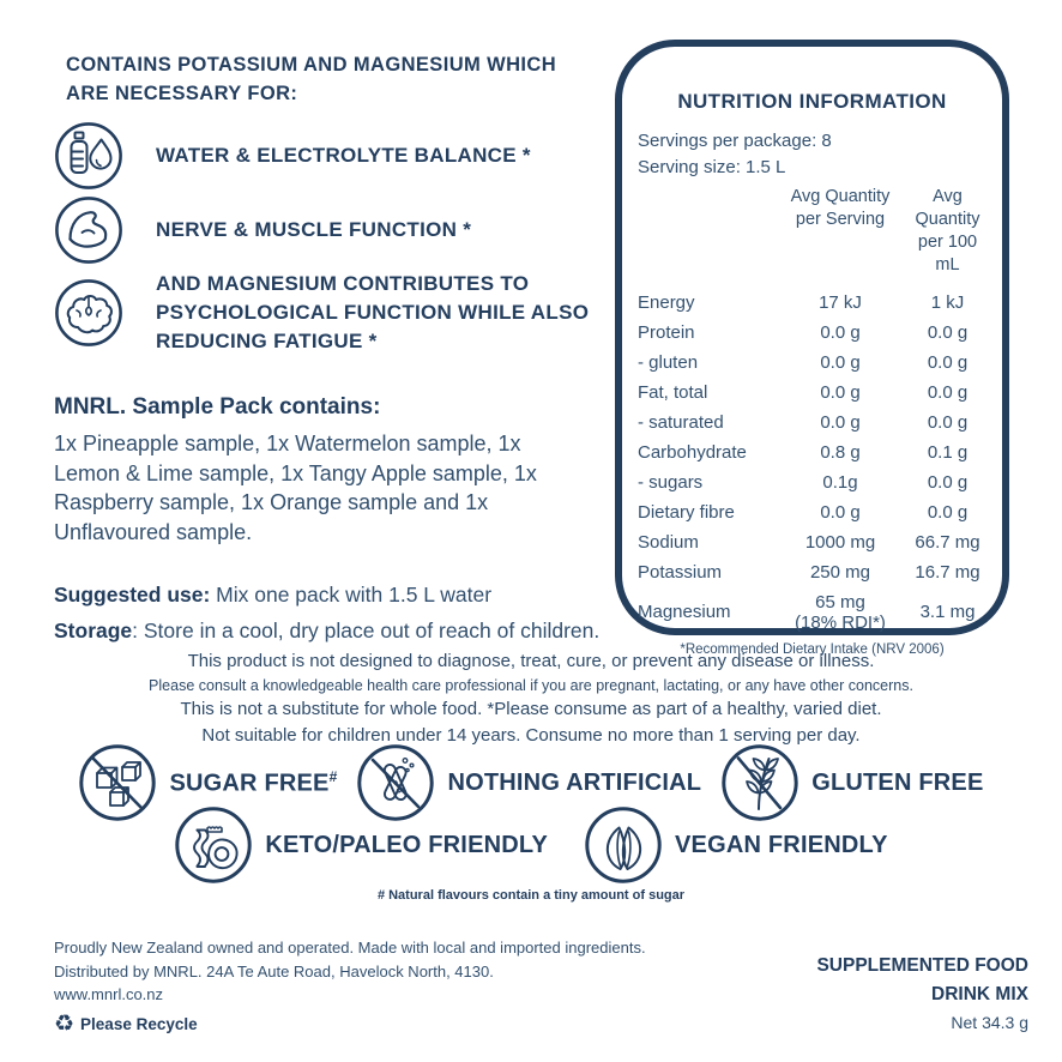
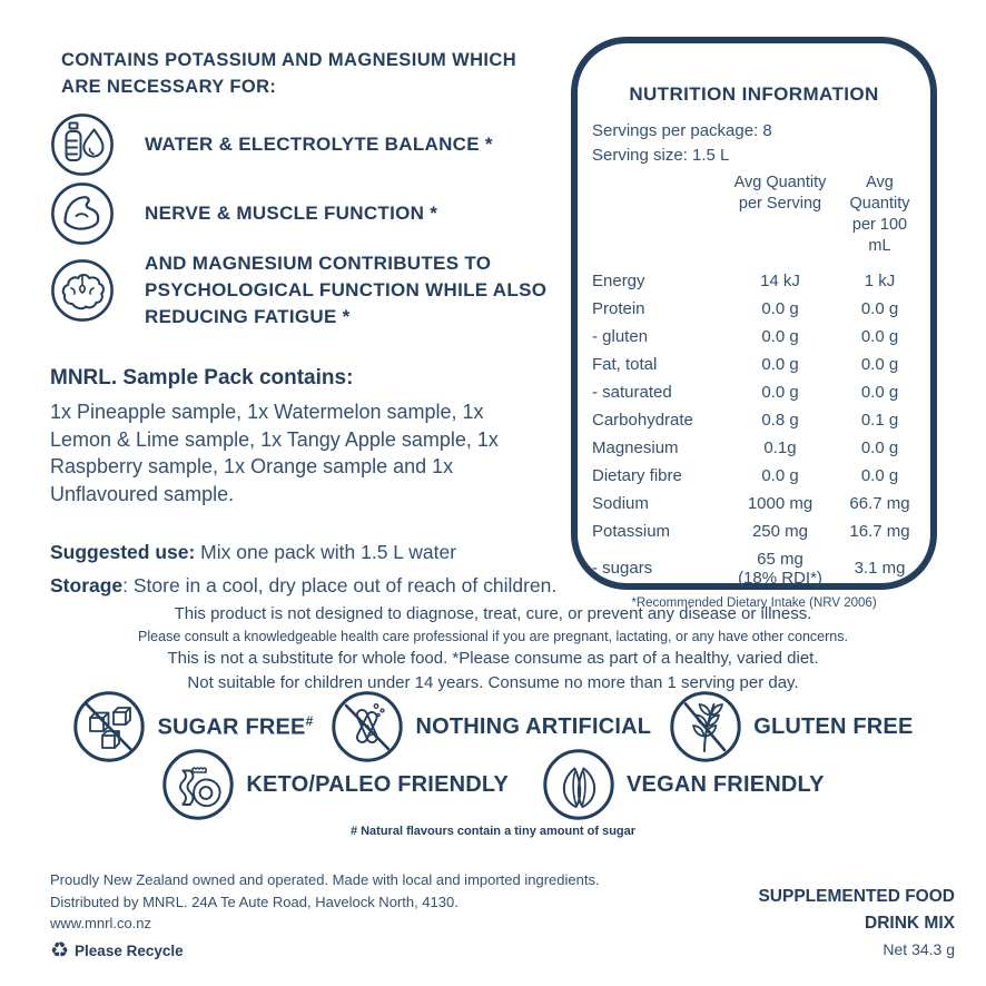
  CONTAINS POTASSIUM AND MAGNESIUM WHICH
  ARE NECESSARY FOR:
  WATER & ELECTROLYTE BALANCE *
  NERVE & MUSCLE FUNCTION *
  AND MAGNESIUM CONTRIBUTES TO
  PSYCHOLOGICAL FUNCTION WHILE ALSO
  REDUCING FATIGUE *
  MNRL. Sample Pack contains:
  1x Pineapple sample, 1x Watermelon sample, 1x Lemon & Lime sample, 1x Tangy Apple sample, 1x Raspberry sample, 1x Orange sample and 1x Unflavoured sample.
  Suggested use: Mix one pack with 1.5 L water
  Storage: Store in a cool, dry place out of reach of children.
  NUTRITION INFORMATION
  Servings per package: 8
  Serving size: 1.5 L
  Avg Quantity
  per Serving
  Avg Quantity
  per 100 mL
  Energy
- 17 kJ
+ 14 kJ
  1 kJ
  Protein
  0.0 g
  0.0 g
  - gluten
  0.0 g
  0.0 g
  Fat, total
  0.0 g
  0.0 g
  - saturated
  0.0 g
  0.0 g
  Carbohydrate
  0.8 g
  0.1 g
- - sugars
+ Magnesium
  0.1g
  0.0 g
  Dietary fibre
  0.0 g
  0.0 g
  Sodium
  1000 mg
  66.7 mg
  Potassium
  250 mg
  16.7 mg
- Magnesium
+ - sugars
  65 mg
  (18% RDI*)
  3.1 mg
  *Recommended Dietary Intake (NRV 2006)
  This product is not designed to diagnose, treat, cure, or prevent any disease or illness.
  Please consult a knowledgeable health care professional if you are pregnant, lactating, or any have other concerns.
  This is not a substitute for whole food. *Please consume as part of a healthy, varied diet.
  Not suitable for children under 14 years. Consume no more than 1 serving per day.
  SUGAR FREE#
  NOTHING ARTIFICIAL
  GLUTEN FREE
  KETO/PALEO FRIENDLY
  VEGAN FRIENDLY
  # Natural flavours contain a tiny amount of sugar
  Proudly New Zealand owned and operated. Made with local and imported ingredients.
  Distributed by MNRL. 24A Te Aute Road, Havelock North, 4130.
  www.mnrl.co.nz
  ♻
  Please Recycle
  SUPPLEMENTED FOOD
  DRINK MIX
  Net 34.3 g
